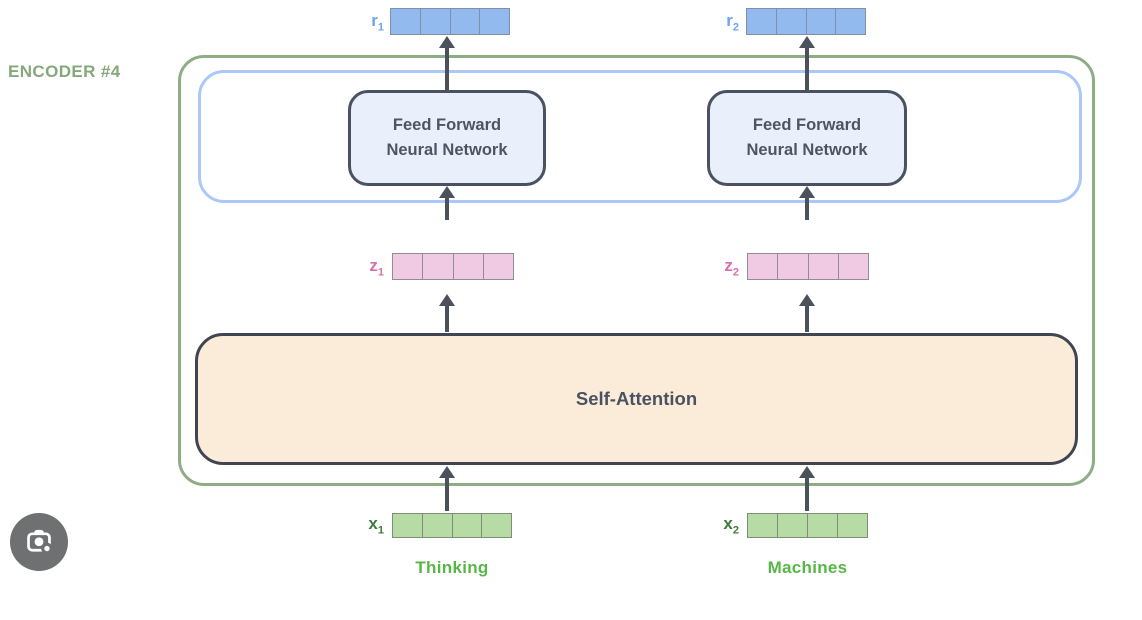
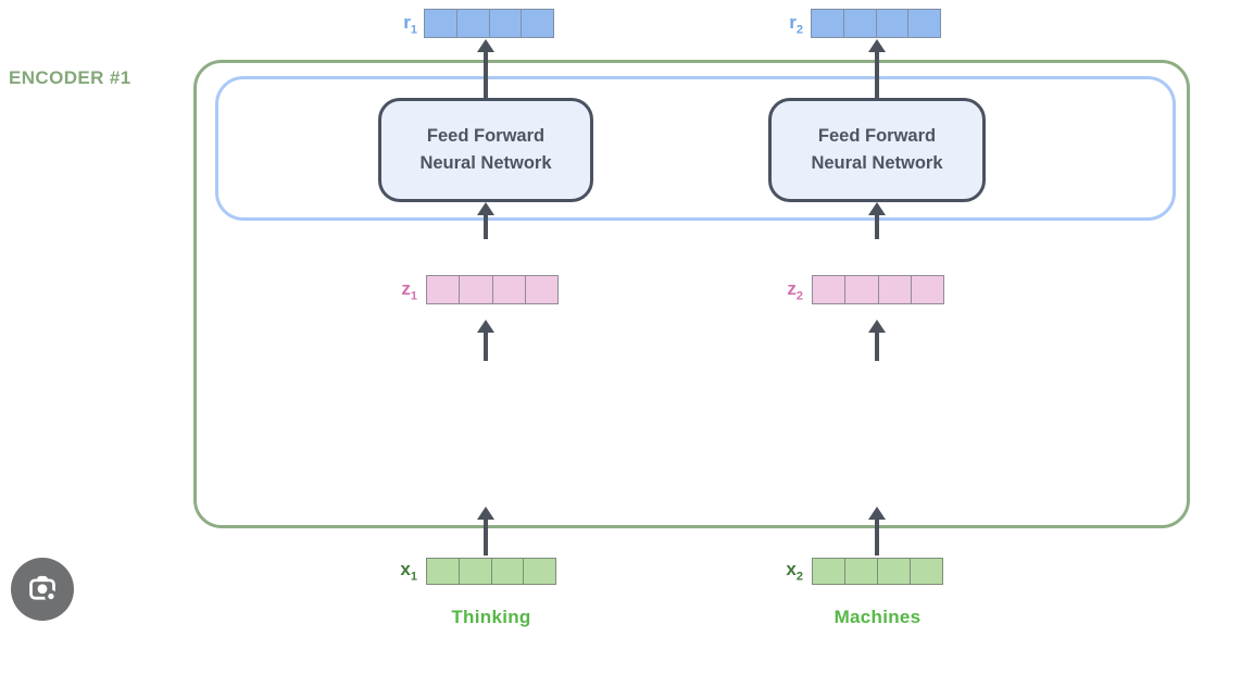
- ENCODER #4
+ ENCODER #1
  Feed Forward
  Neural Network
  Feed Forward
  Neural Network
- Self-Attention
  r1
  r2
  z1
  z2
  x1
  x2
  Thinking
  Machines
